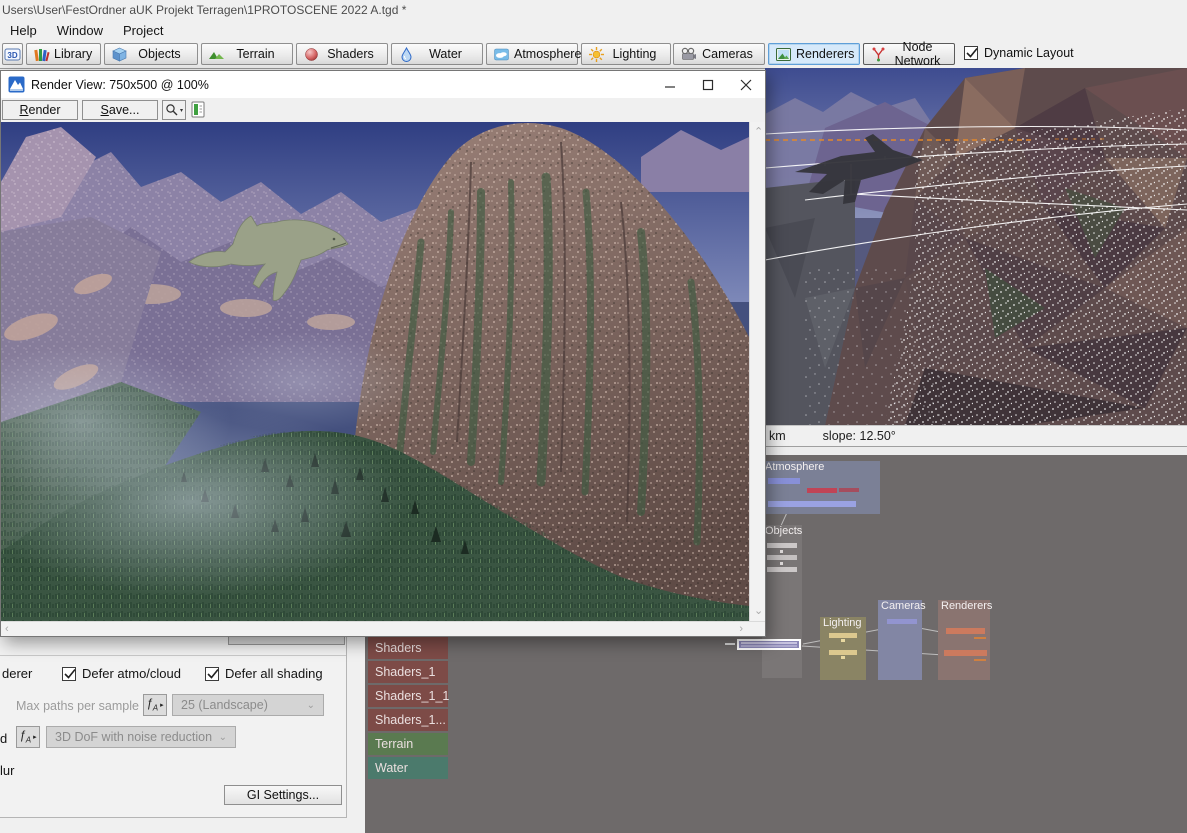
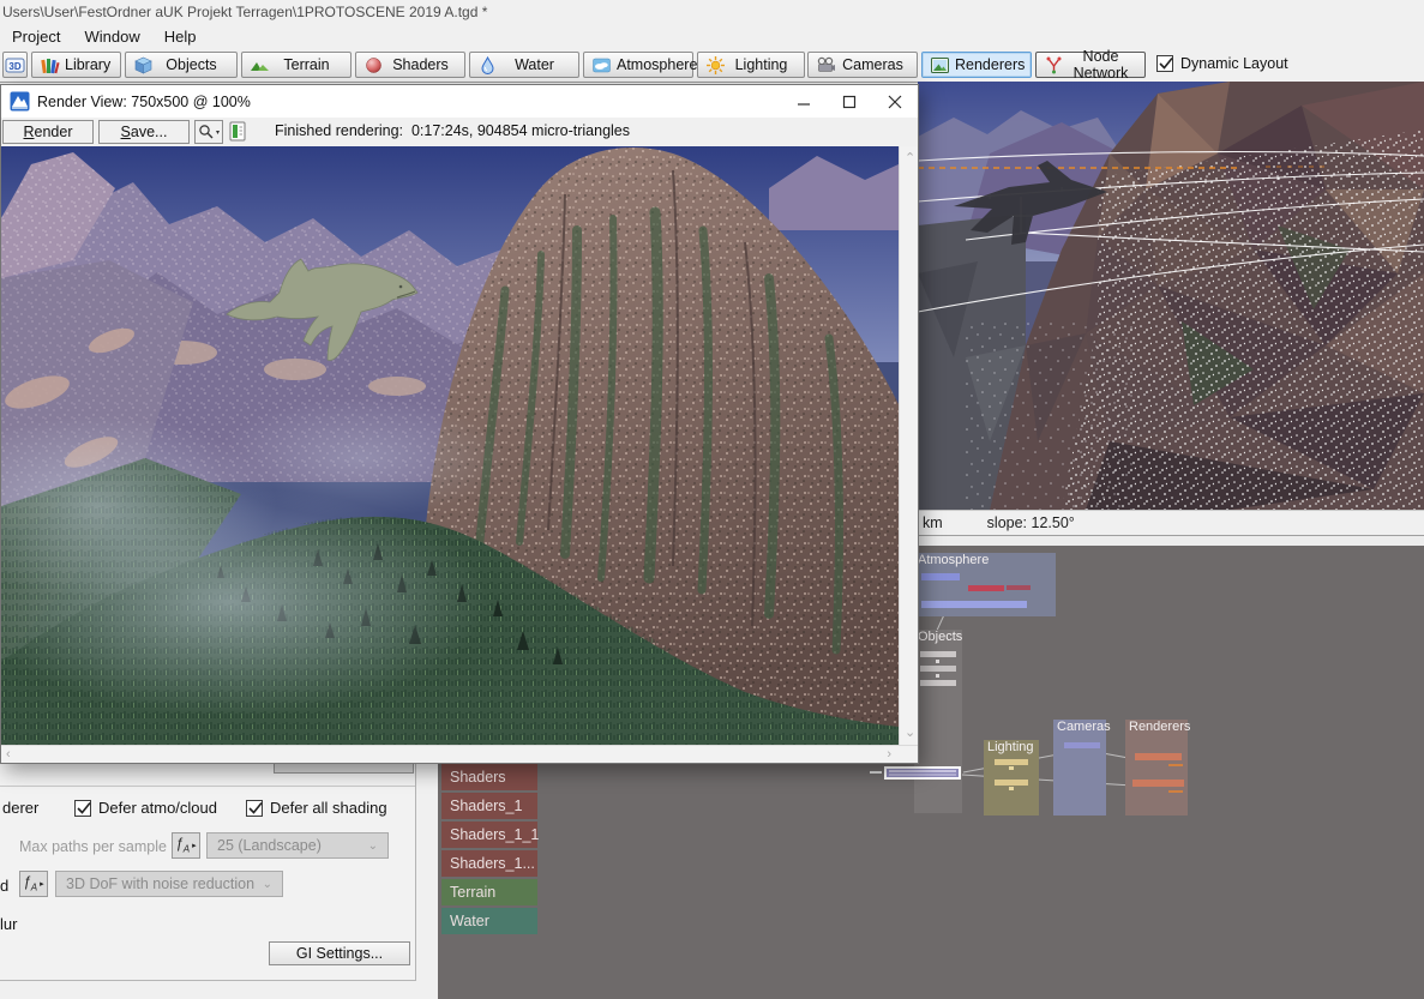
- Users\User\FestOrdner aUK Projekt Terragen\1PROTOSCENE 2022 A.tgd *
+ Users\User\FestOrdner aUK Projekt Terragen\1PROTOSCENE 2019 A.tgd *
- Help
+ Project
  Window
- Project
+ Help
  3D
  Library
  Objects
  Terrain
  Shaders
  Water
  Atmosphere
  Lighting
  Cameras
  Renderers
  Node Network
  Dynamic Layout
  km
  slope: 12.50°
  Shaders
  Shaders_1
  Shaders_1_1
  Shaders_1...
  Terrain
  Water
  Atmosphere
  Objects
  Lighting
  Cameras
  Renderers
  derer
  Defer atmo/cloud
  Defer all shading
  Max paths per sample
  ƒA
  25 (Landscape)
  ⌄
  d
  ƒA
  3D DoF with noise reduction
  ⌄
  lur
  GI Settings...
  Render View: 750x500 @ 100%
  Render
  Save...
+ Finished rendering: 0:17:24s, 904854 micro-triangles
  ⌃
  ⌄
  ‹
  ›
